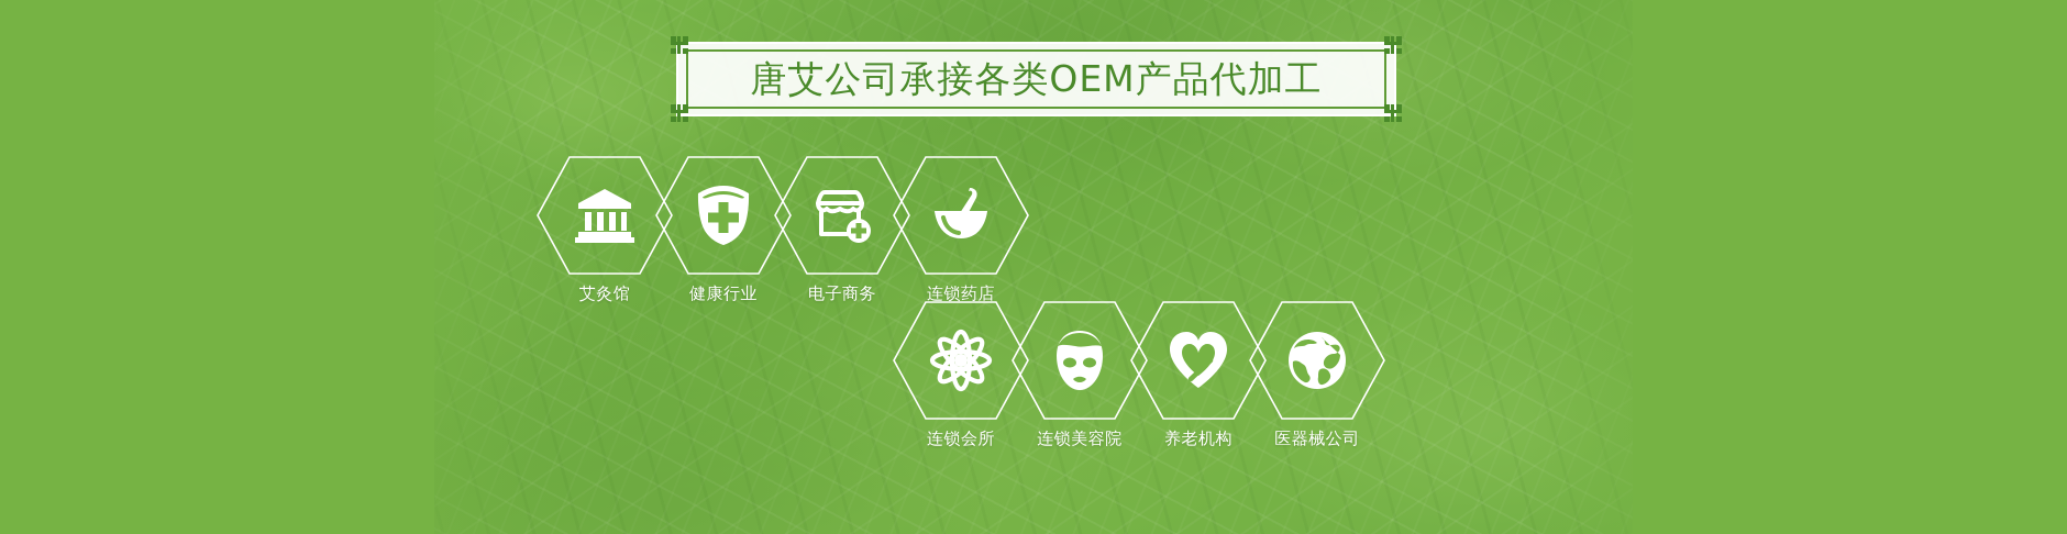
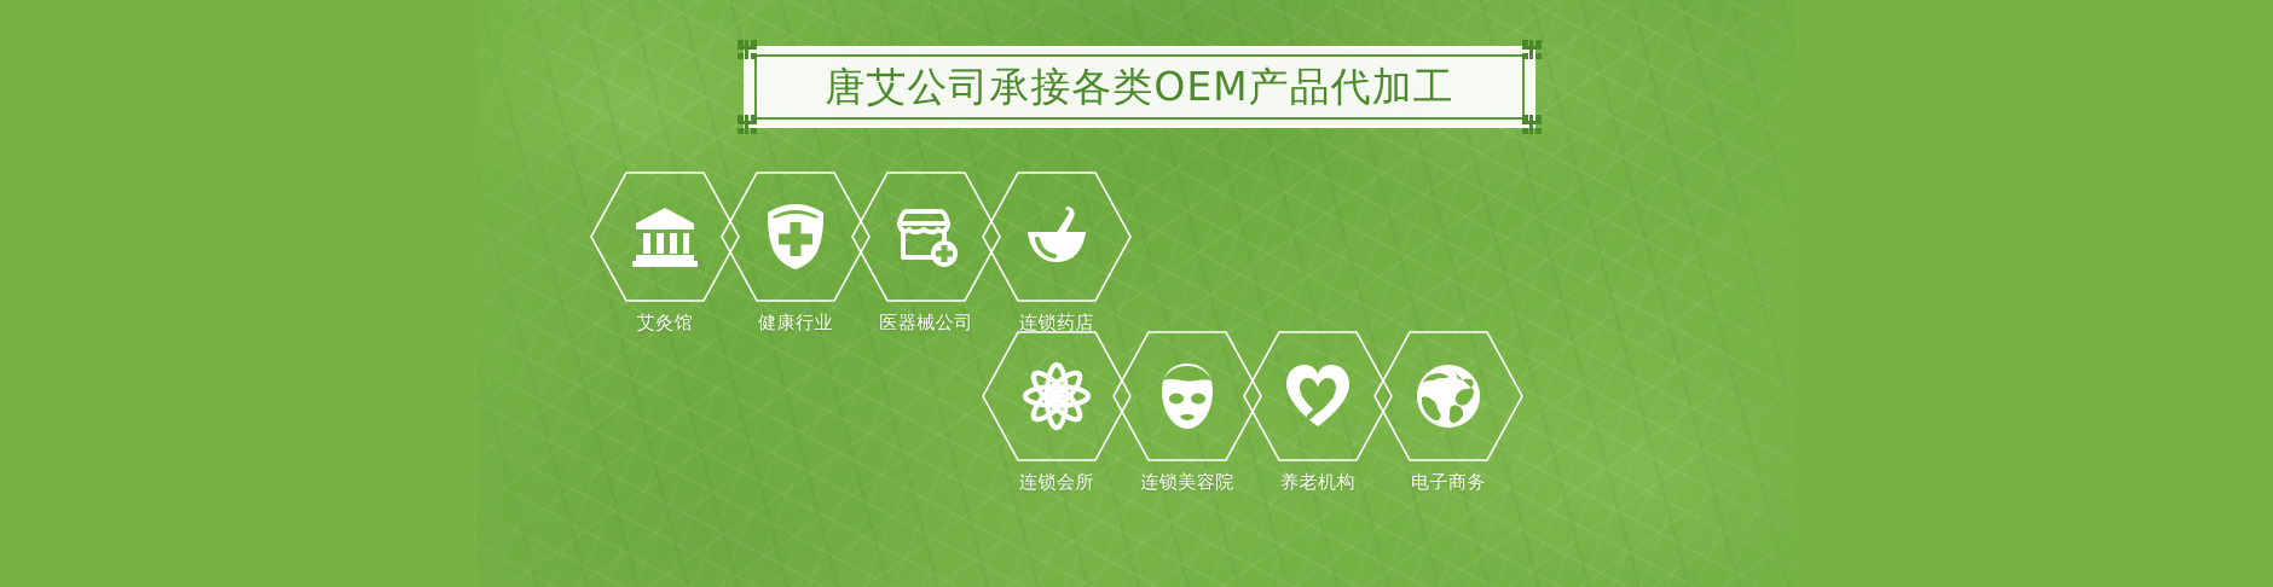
  唐艾公司承接各类OEM产品代加工
  艾灸馆
  健康行业
- 电子商务
+ 医器械公司
  连锁药店
  连锁会所
  连锁美容院
  养老机构
- 医器械公司
+ 电子商务
